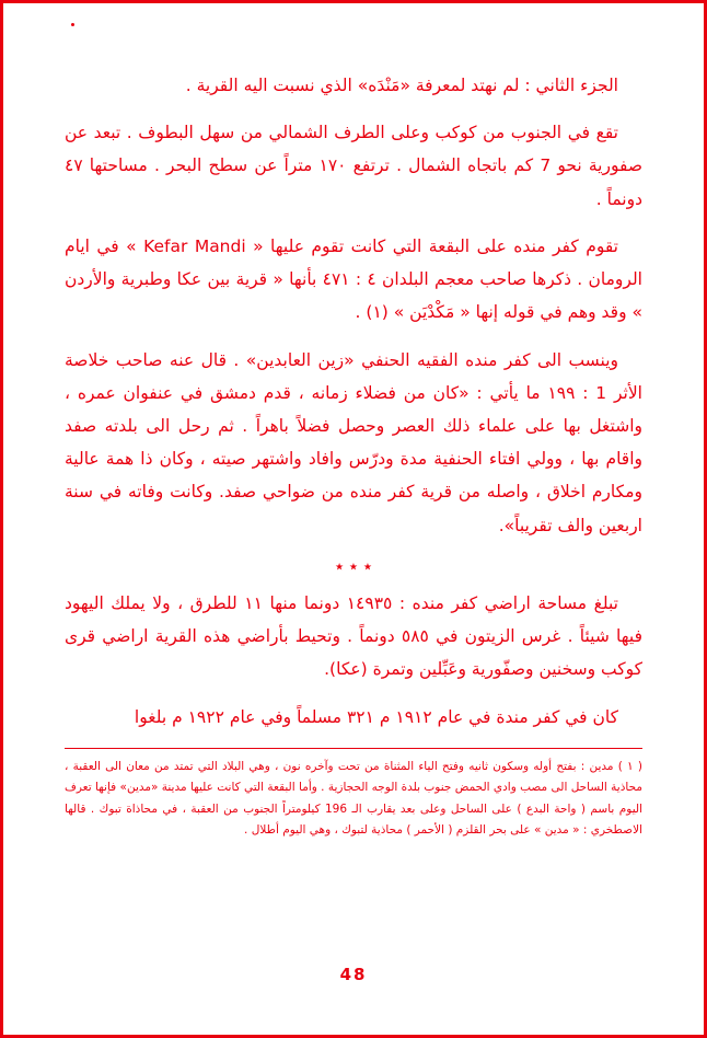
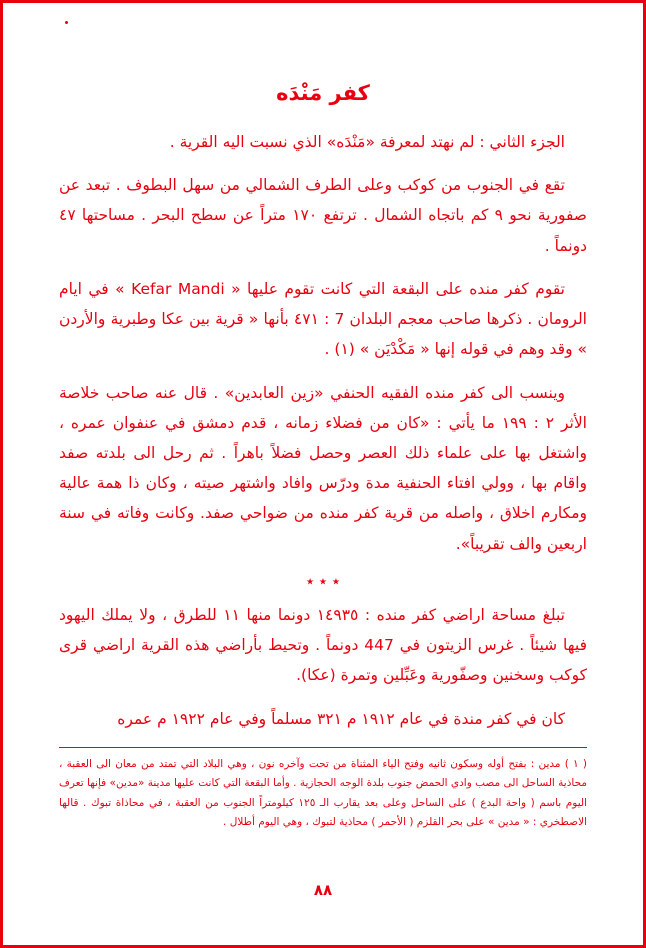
+ كفر مَنْدَه
  الجزء الثاني : لم نهتد لمعرفة «مَنْدَه» الذي نسبت اليه القرية .
- تقع في الجنوب من كوكب وعلى الطرف الشمالي من سهل البطوف . تبعد عن صفورية نحو 7 كم باتجاه الشمال . ترتفع ١٧٠ متراً عن سطح البحر . مساحتها ٤٧ دونماً .
+ تقع في الجنوب من كوكب وعلى الطرف الشمالي من سهل البطوف . تبعد عن صفورية نحو ٩ كم باتجاه الشمال . ترتفع ١٧٠ متراً عن سطح البحر . مساحتها ٤٧ دونماً .
- تقوم كفر منده على البقعة التي كانت تقوم عليها « Kefar Mandi » في ايام الرومان . ذكرها صاحب معجم البلدان ٤ : ٤٧١ بأنها « قرية بين عكا وطبرية والأردن » وقد وهم في قوله إنها « مَكْدْيَن » (١) .
+ تقوم كفر منده على البقعة التي كانت تقوم عليها « Kefar Mandi » في ايام الرومان . ذكرها صاحب معجم البلدان 7 : ٤٧١ بأنها « قرية بين عكا وطبرية والأردن » وقد وهم في قوله إنها « مَكْدْيَن » (١) .
- وينسب الى كفر منده الفقيه الحنفي «زين العابدين» . قال عنه صاحب خلاصة الأثر 1 : ١٩٩ ما يأتي : «كان من فضلاء زمانه ، قدم دمشق في عنفوان عمره ، واشتغل بها على علماء ذلك العصر وحصل فضلاً باهراً . ثم رحل الى بلدته صفد واقام بها ، وولي افتاء الحنفية مدة ودرّس وافاد واشتهر صيته ، وكان ذا همة عالية ومكارم اخلاق ، واصله من قرية كفر منده من ضواحي صفد. وكانت وفاته في سنة اربعين والف تقريباً».
+ وينسب الى كفر منده الفقيه الحنفي «زين العابدين» . قال عنه صاحب خلاصة الأثر ٢ : ١٩٩ ما يأتي : «كان من فضلاء زمانه ، قدم دمشق في عنفوان عمره ، واشتغل بها على علماء ذلك العصر وحصل فضلاً باهراً . ثم رحل الى بلدته صفد واقام بها ، وولي افتاء الحنفية مدة ودرّس وافاد واشتهر صيته ، وكان ذا همة عالية ومكارم اخلاق ، واصله من قرية كفر منده من ضواحي صفد. وكانت وفاته في سنة اربعين والف تقريباً».
  ٭ ٭ ٭
- تبلغ مساحة اراضي كفر منده : ١٤٩٣٥ دونما منها ١١ للطرق ، ولا يملك اليهود فيها شيئاً . غرس الزيتون في ٥٨٥ دونماً . وتحيط بأراضي هذه القرية اراضي قرى كوكب وسخنين وصفّورية وعَبِّلين وتمرة (عكا).
+ تبلغ مساحة اراضي كفر منده : ١٤٩٣٥ دونما منها ١١ للطرق ، ولا يملك اليهود فيها شيئاً . غرس الزيتون في 447 دونماً . وتحيط بأراضي هذه القرية اراضي قرى كوكب وسخنين وصفّورية وعَبِّلين وتمرة (عكا).
- كان في كفر مندة في عام ١٩١٢ م ٣٢١ مسلماً وفي عام ١٩٢٢ م بلغوا
+ كان في كفر مندة في عام ١٩١٢ م ٣٢١ مسلماً وفي عام ١٩٢٢ م عمره
- ( ١ ) مدين : بفتح أوله وسكون ثانيه وفتح الياء المثناة من تحت وآخره نون ، وهي البلاد التي تمتد من معان الى العقبة ، محاذية الساحل الى مصب وادي الحمض جنوب بلدة الوجه الحجازية . وأما البقعة التي كانت عليها مدينة «مدين» فإنها تعرف اليوم باسم ( واحة البدع ) على الساحل وعلى بعد يقارب الـ 196 كيلومتراً الجنوب من العقبة ، في محاذاة تبوك . قالها الاصطخري : « مدين » على بحر القلزم ( الأحمر ) محاذية لتبوك ، وهي اليوم أطلال .
+ ( ١ ) مدين : بفتح أوله وسكون ثانيه وفتح الياء المثناة من تحت وآخره نون ، وهي البلاد التي تمتد من معان الى العقبة ، محاذية الساحل الى مصب وادي الحمض جنوب بلدة الوجه الحجازية . وأما البقعة التي كانت عليها مدينة «مدين» فإنها تعرف اليوم باسم ( واحة البدع ) على الساحل وعلى بعد يقارب الـ ١٢٥ كيلومتراً الجنوب من العقبة ، في محاذاة تبوك . قالها الاصطخري : « مدين » على بحر القلزم ( الأحمر ) محاذية لتبوك ، وهي اليوم أطلال .
- 48
+ ٨٨
